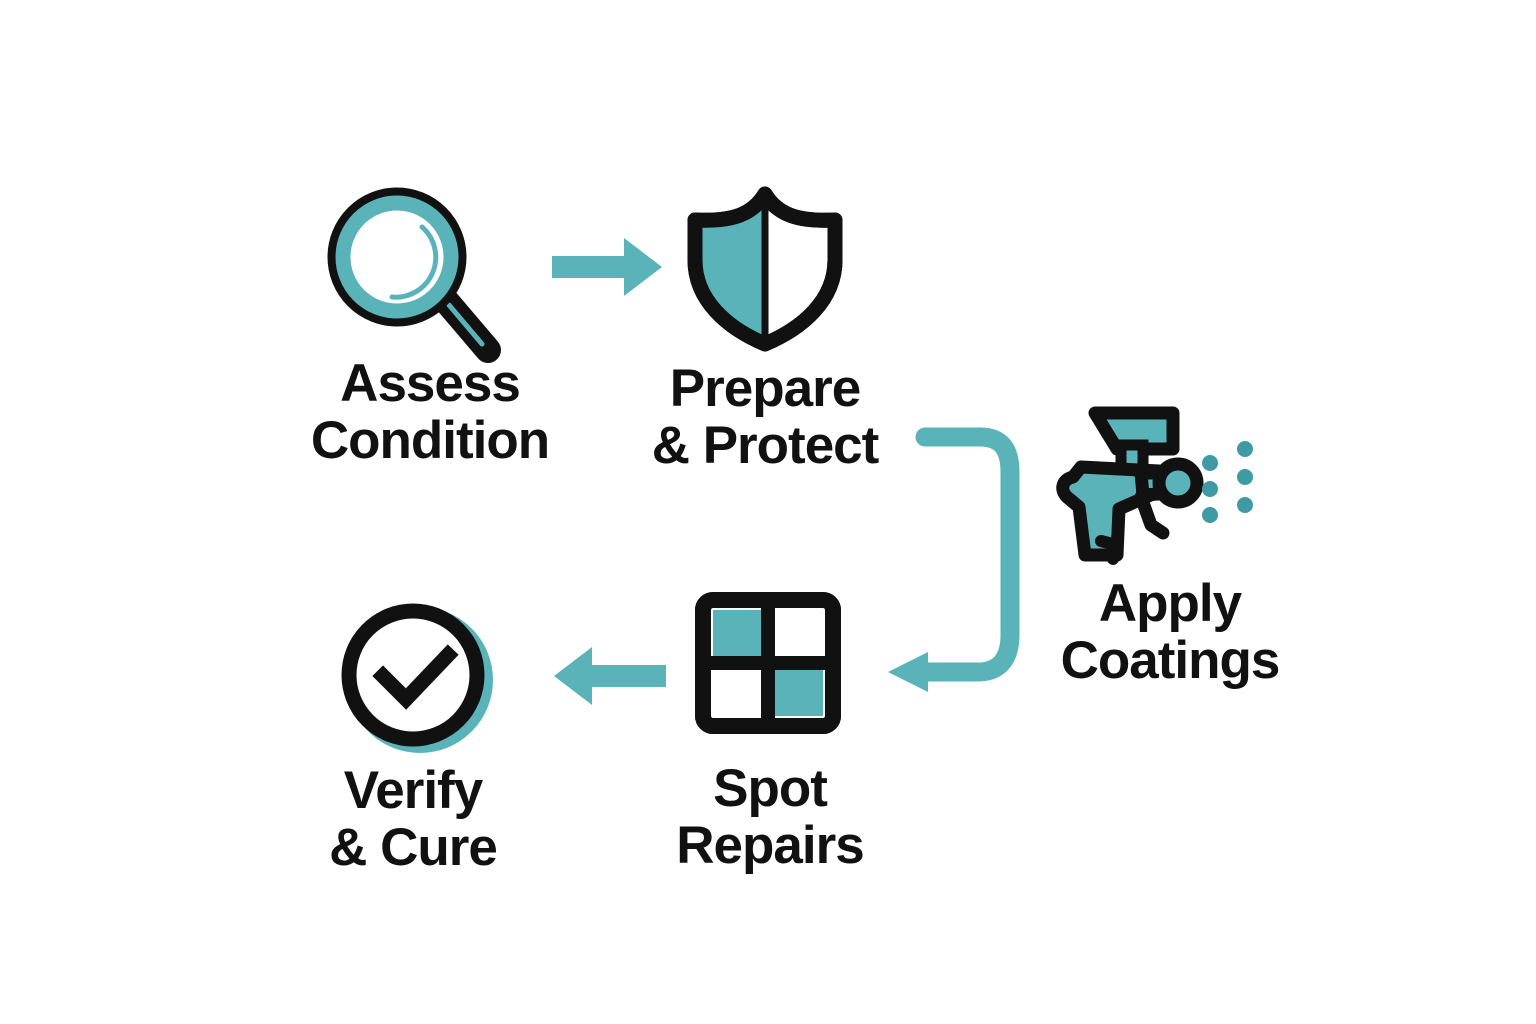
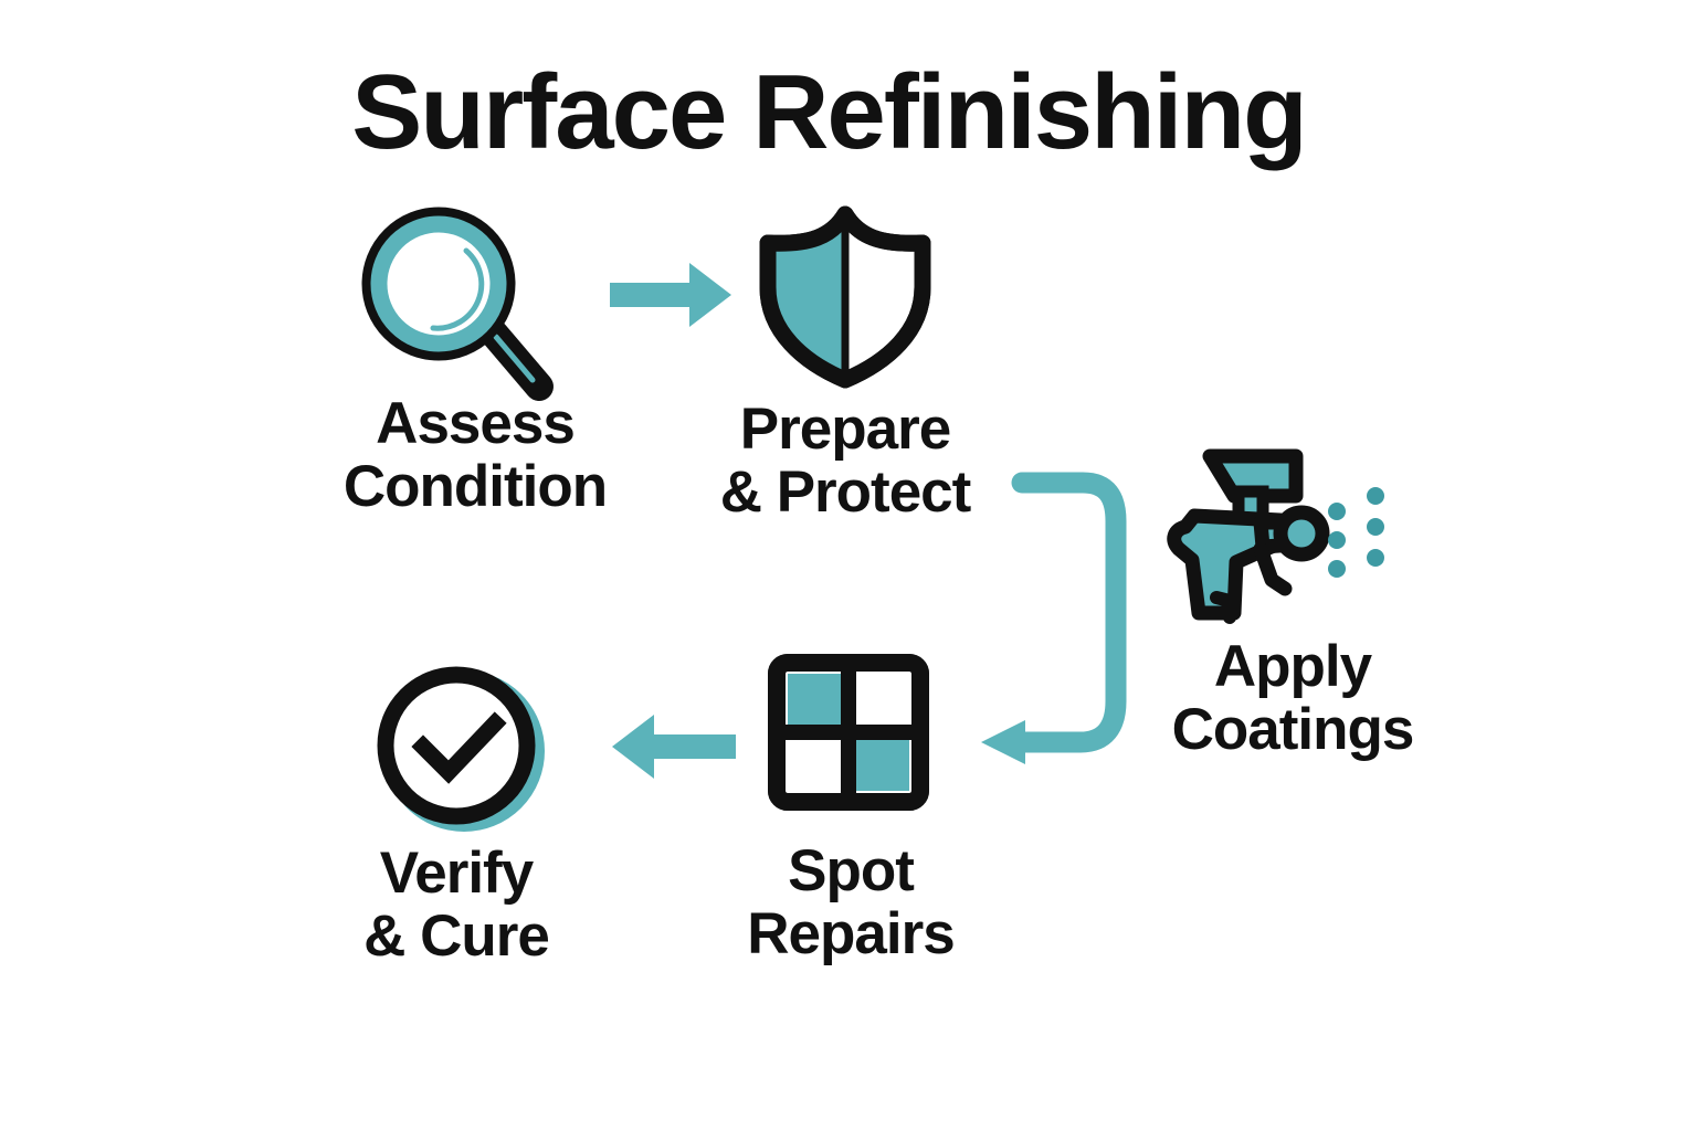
+ Surface Refinishing
  Assess
  Condition
  Prepare
  & Protect
  Apply
  Coatings
  Spot
  Repairs
  Verify
  & Cure
